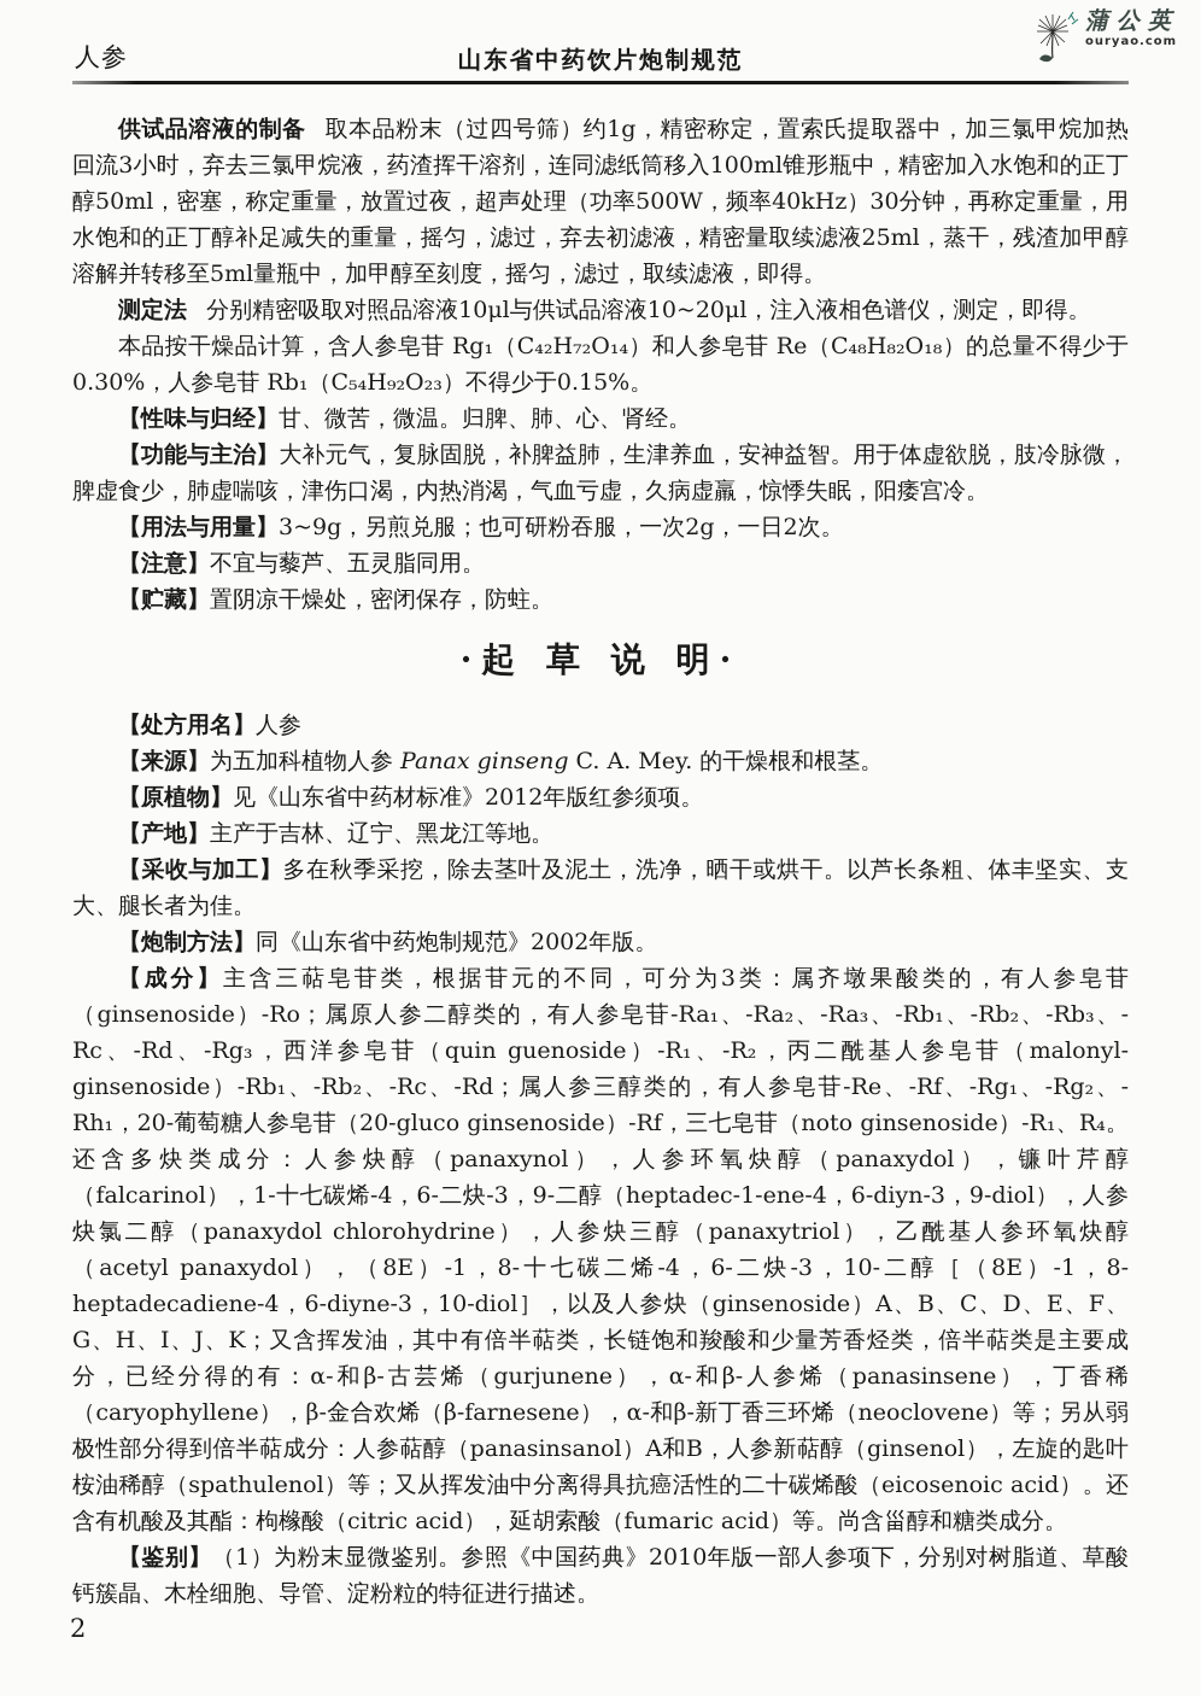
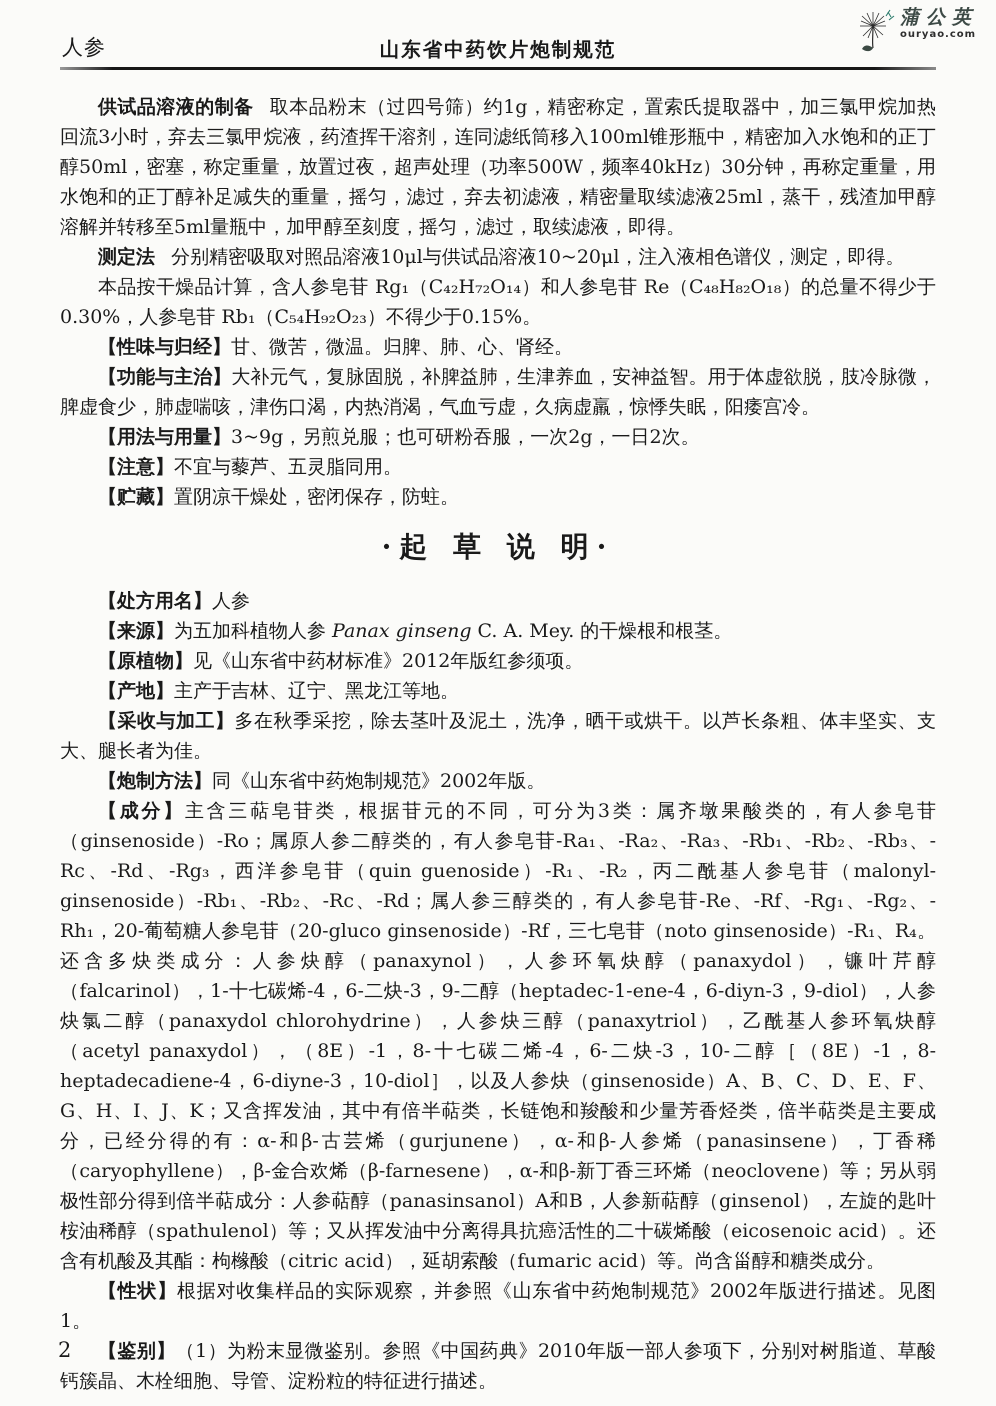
  蒲公英
  ouryao.com
  人参
  山东省中药饮片炮制规范
  供试品溶液的制备 取本品粉末（过四号筛）约1g，精密称定，置索氏提取器中，加三氯甲烷加热回流3小时，弃去三氯甲烷液，药渣挥干溶剂，连同滤纸筒移入100ml锥形瓶中，精密加入水饱和的正丁醇50ml，密塞，称定重量，放置过夜，超声处理（功率500W，频率40kHz）30分钟，再称定重量，用水饱和的正丁醇补足减失的重量，摇匀，滤过，弃去初滤液，精密量取续滤液25ml，蒸干，残渣加甲醇溶解并转移至5ml量瓶中，加甲醇至刻度，摇匀，滤过，取续滤液，即得。
  测定法 分别精密吸取对照品溶液10μl与供试品溶液10~20μl，注入液相色谱仪，测定，即得。
  本品按干燥品计算，含人参皂苷 Rg₁（C₄₂H₇₂O₁₄）和人参皂苷 Re（C₄₈H₈₂O₁₈）的总量不得少于0.30%，人参皂苷 Rb₁（C₅₄H₉₂O₂₃）不得少于0.15%。
  【性味与归经】甘、微苦，微温。归脾、肺、心、肾经。
  【功能与主治】大补元气，复脉固脱，补脾益肺，生津养血，安神益智。用于体虚欲脱，肢冷脉微，脾虚食少，肺虚喘咳，津伤口渴，内热消渴，气血亏虚，久病虚羸，惊悸失眠，阳痿宫冷。
  【用法与用量】3~9g，另煎兑服；也可研粉吞服，一次2g，一日2次。
  【注意】不宜与藜芦、五灵脂同用。
  【贮藏】置阴凉干燥处，密闭保存，防蛀。
  ·起 草 说 明·
  【处方用名】人参
  【来源】为五加科植物人参 Panax ginseng C. A. Mey. 的干燥根和根茎。
  【原植物】见《山东省中药材标准》2012年版红参须项。
  【产地】主产于吉林、辽宁、黑龙江等地。
  【采收与加工】多在秋季采挖，除去茎叶及泥土，洗净，晒干或烘干。以芦长条粗、体丰坚实、支大、腿长者为佳。
  【炮制方法】同《山东省中药炮制规范》2002年版。
  【成分】主含三萜皂苷类，根据苷元的不同，可分为3类：属齐墩果酸类的，有人参皂苷（ginsenoside）-Ro；属原人参二醇类的，有人参皂苷-Ra₁、-Ra₂、-Ra₃、-Rb₁、-Rb₂、-Rb₃、-Rc、-Rd、-Rg₃，西洋参皂苷（quin guenoside）-R₁、-R₂，丙二酰基人参皂苷（malonyl-ginsenoside）-Rb₁、-Rb₂、-Rc、-Rd；属人参三醇类的，有人参皂苷-Re、-Rf、-Rg₁、-Rg₂、-Rh₁，20-葡萄糖人参皂苷（20-gluco ginsenoside）-Rf，三七皂苷（noto ginsenoside）-R₁、R₄。还含多炔类成分：人参炔醇（panaxynol），人参环氧炔醇（panaxydol），镰叶芹醇（falcarinol），1-十七碳烯-4，6-二炔-3，9-二醇（heptadec-1-ene-4，6-diyn-3，9-diol），人参炔氯二醇（panaxydol chlorohydrine），人参炔三醇（panaxytriol），乙酰基人参环氧炔醇（acetyl panaxydol），（8E）-1，8-十七碳二烯-4，6-二炔-3，10-二醇［（8E）-1，8-heptadecadiene-4，6-diyne-3，10-diol］，以及人参炔（ginsenoside）A、B、C、D、E、F、G、H、I、J、K；又含挥发油，其中有倍半萜类，长链饱和羧酸和少量芳香烃类，倍半萜类是主要成分，已经分得的有：α-和β-古芸烯（gurjunene），α-和β-人参烯（panasinsene），丁香稀（caryophyllene），β-金合欢烯（β-farnesene），α-和β-新丁香三环烯（neoclovene）等；另从弱极性部分得到倍半萜成分：人参萜醇（panasinsanol）A和B，人参新萜醇（ginsenol），左旋的匙叶桉油稀醇（spathulenol）等；又从挥发油中分离得具抗癌活性的二十碳烯酸（eicosenoic acid）。还含有机酸及其酯：枸橼酸（citric acid），延胡索酸（fumaric acid）等。尚含甾醇和糖类成分。
+ 【性状】根据对收集样品的实际观察，并参照《山东省中药炮制规范》2002年版进行描述。见图1。
  【鉴别】（1）为粉末显微鉴别。参照《中国药典》2010年版一部人参项下，分别对树脂道、草酸钙簇晶、木栓细胞、导管、淀粉粒的特征进行描述。
  2
